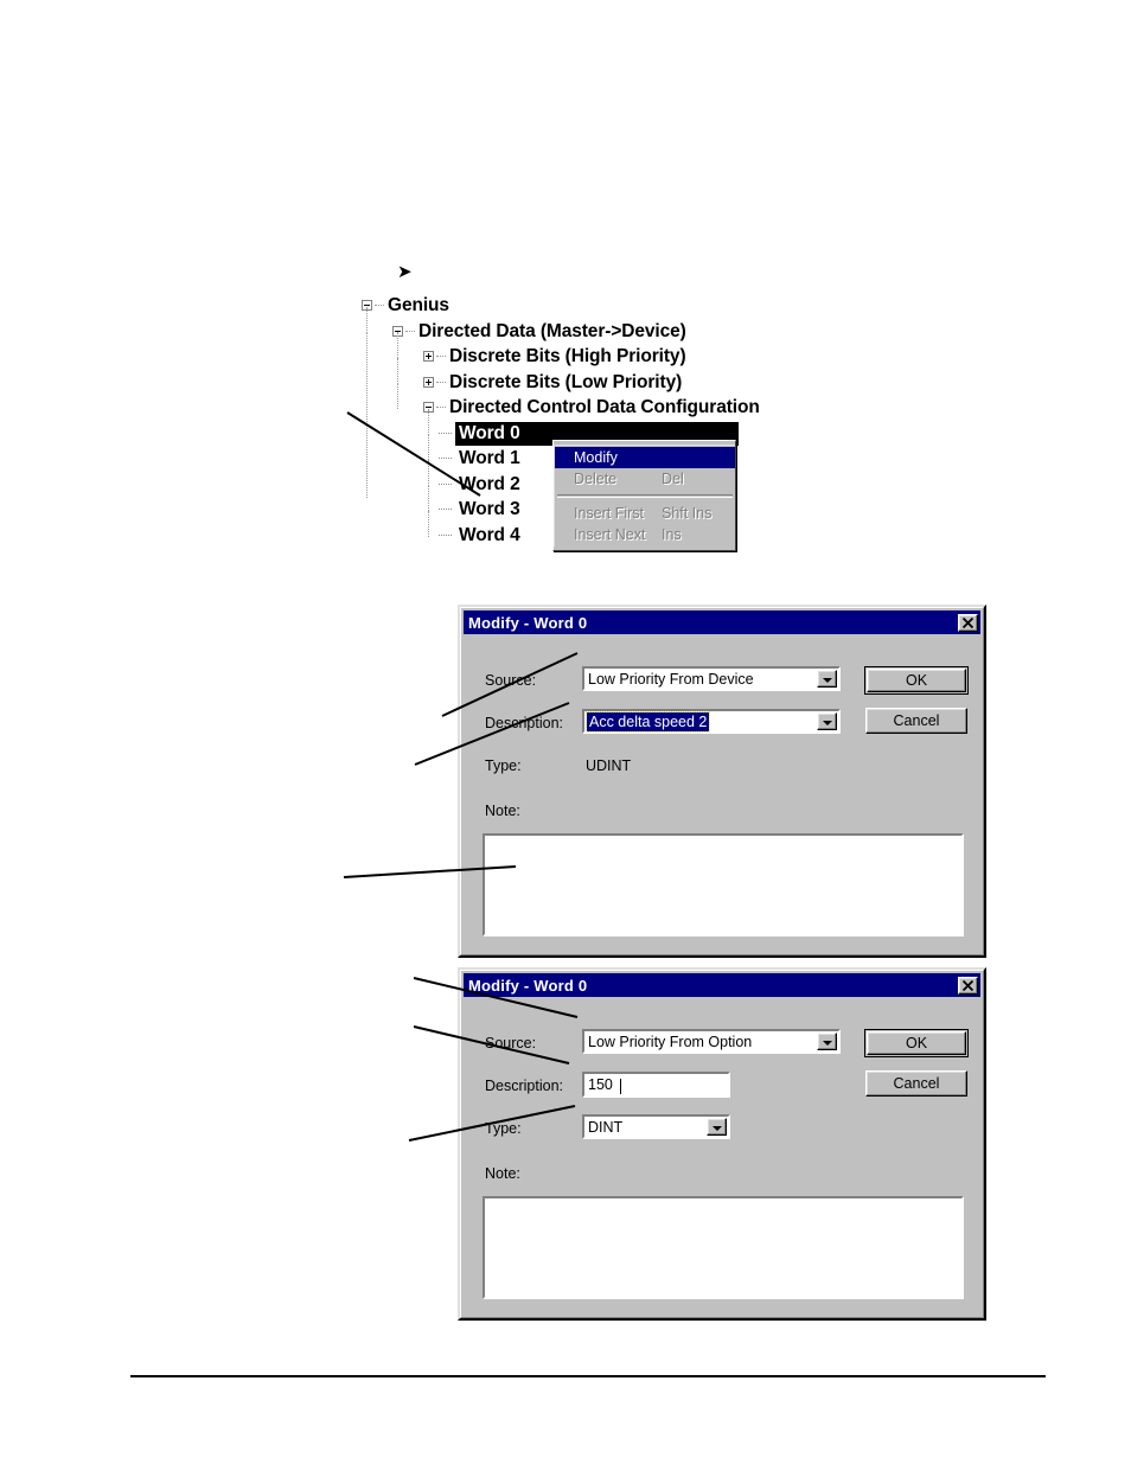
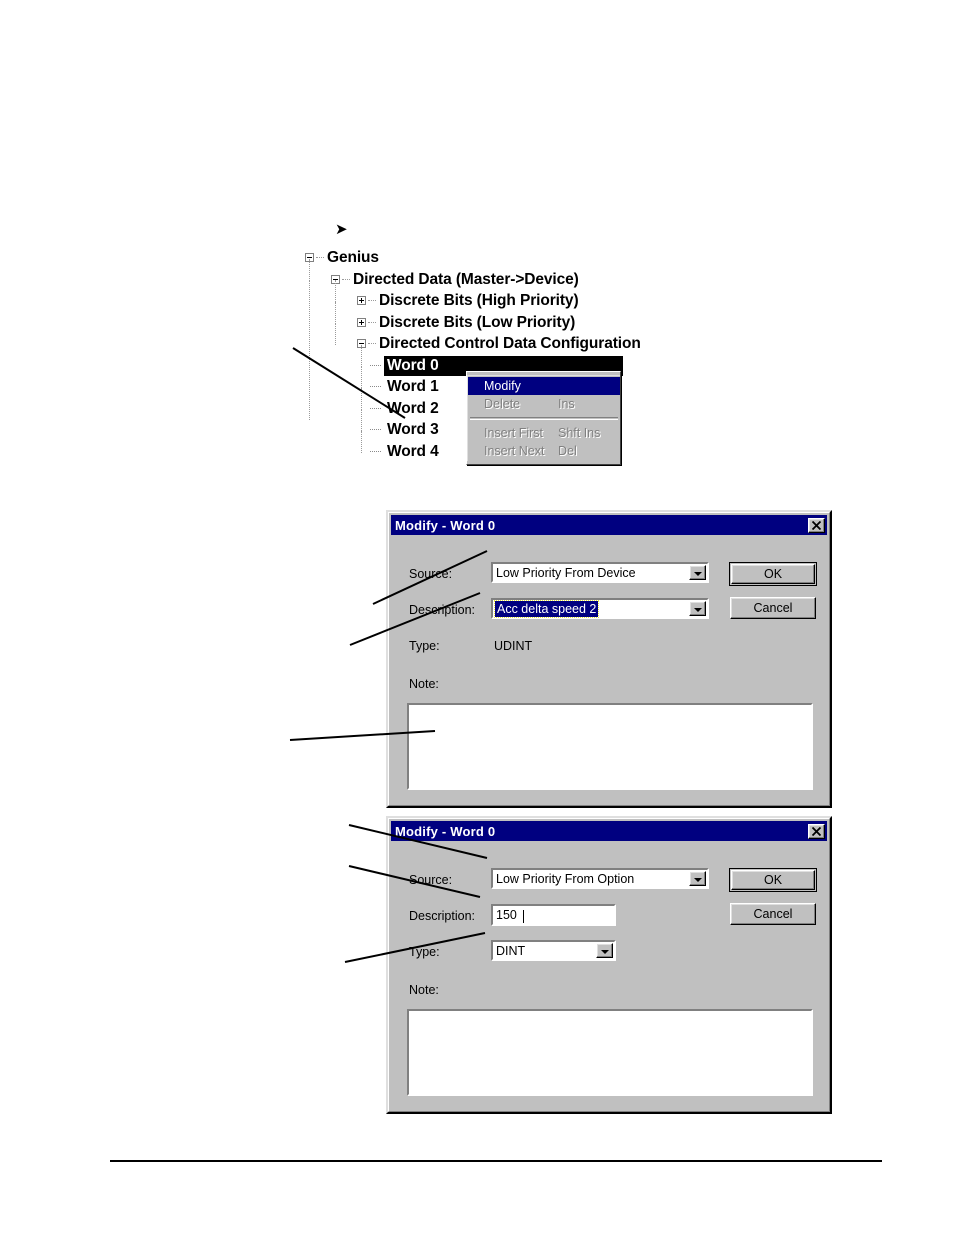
  ➤
  Genius
  Directed Data (Master->Device)
  Discrete Bits (High Priority)
  Discrete Bits (Low Priority)
  Directed Control Data Configuration
  Word 0
  Word 1
  Word 2
  Word 3
  Word 4
  Modify
  Delete
- Del
+ Ins
  Insert First
  Shft Ins
  Insert Next
- Ins
+ Del
  Modify - Word 0
  Soure:
  Low Priority From Device
  Desciption:
  Acc delta speed 2
  Type:
  UDINT
  Note:
  OK
  Cancel
  Modify - Word 0
  Source:
  Low Priority From Option
  Description:
  150
  Type:
  DINT
  Note:
  OK
  Cancel
